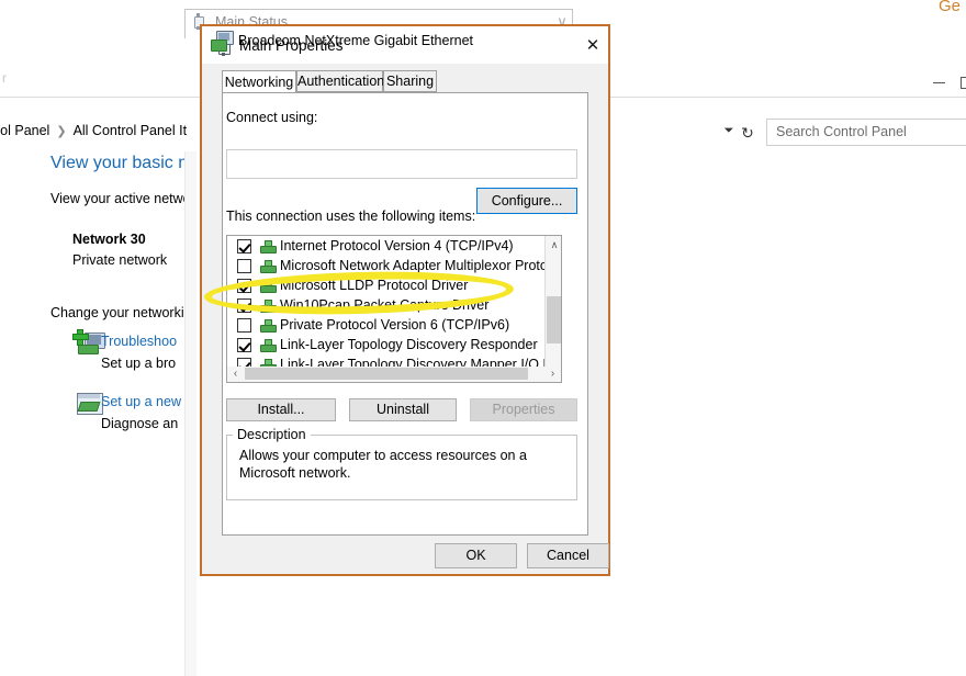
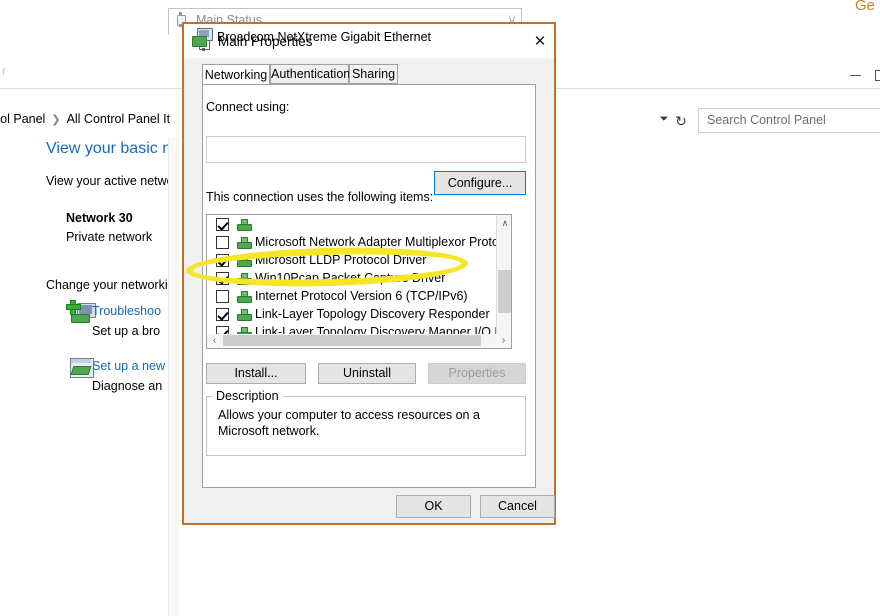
  r
  ol Panel ❯ All Control Panel It
  ⏷
  ↻
  Search Control Panel
  View your basic n
  View your active netw
  Network 30
  Private network
  Change your networki
  Troubleshoo
  Set up a bro
  Set up a new
  Diagnose an
  Ge
  Main Status
  ∨
  Main Properties
  ✕
  Networking
  Authentication
  Sharing
  Connect using:
  Broadcom NetXtreme Gigabit Ethernet
  Configure...
  This connection uses the following items:
- Internet Protocol Version 4 (TCP/IPv4)
  Microsoft Network Adapter Multiplexor Prot
  Microsoft LLDP Protocol Driver
  Win10Pcap Packet Capture Driver
- Private Protocol Version 6 (TCP/IPv6)
+ Internet Protocol Version 6 (TCP/IPv6)
  Link-Layer Topology Discovery Responder
  Link-Layer Topology Discovery Mapper I/O
  ∧
  ‹
  ›
  Install...
  Uninstall
  Properties
  Description
  Allows your computer to access resources on a Microsoft network.
  OK
  Cancel
